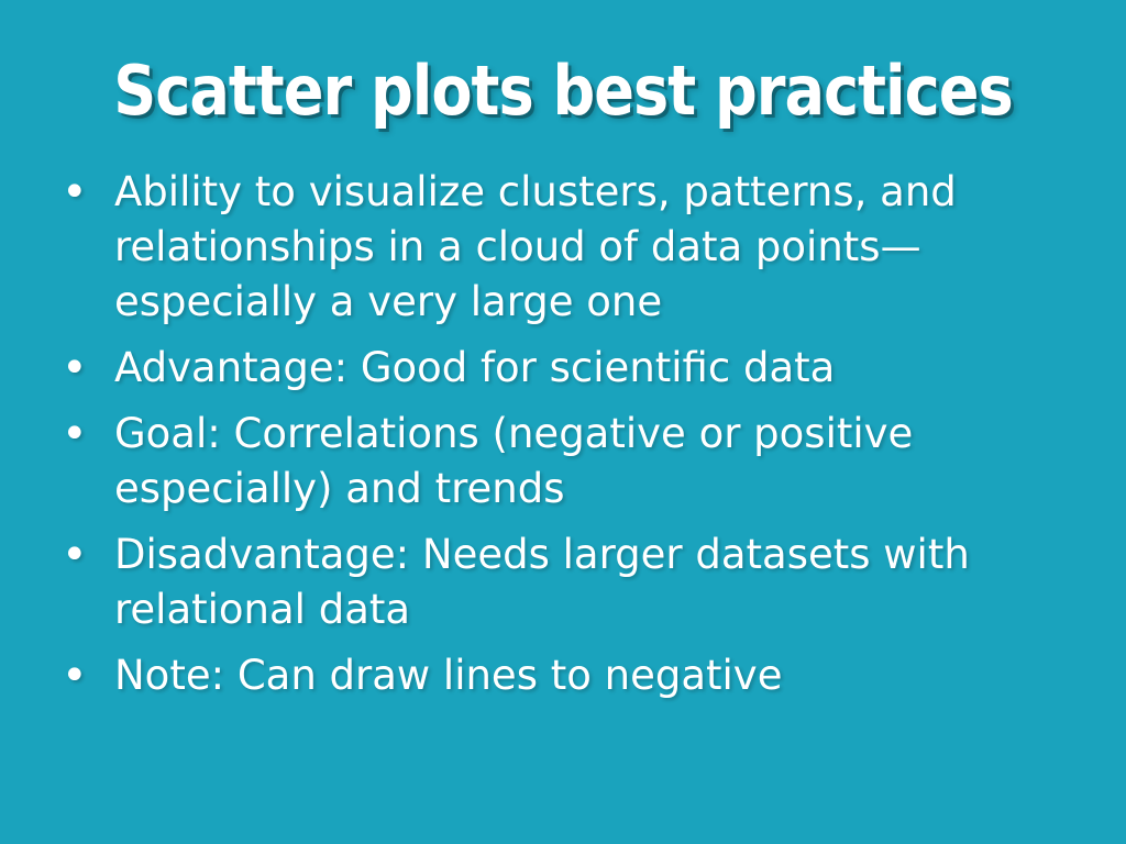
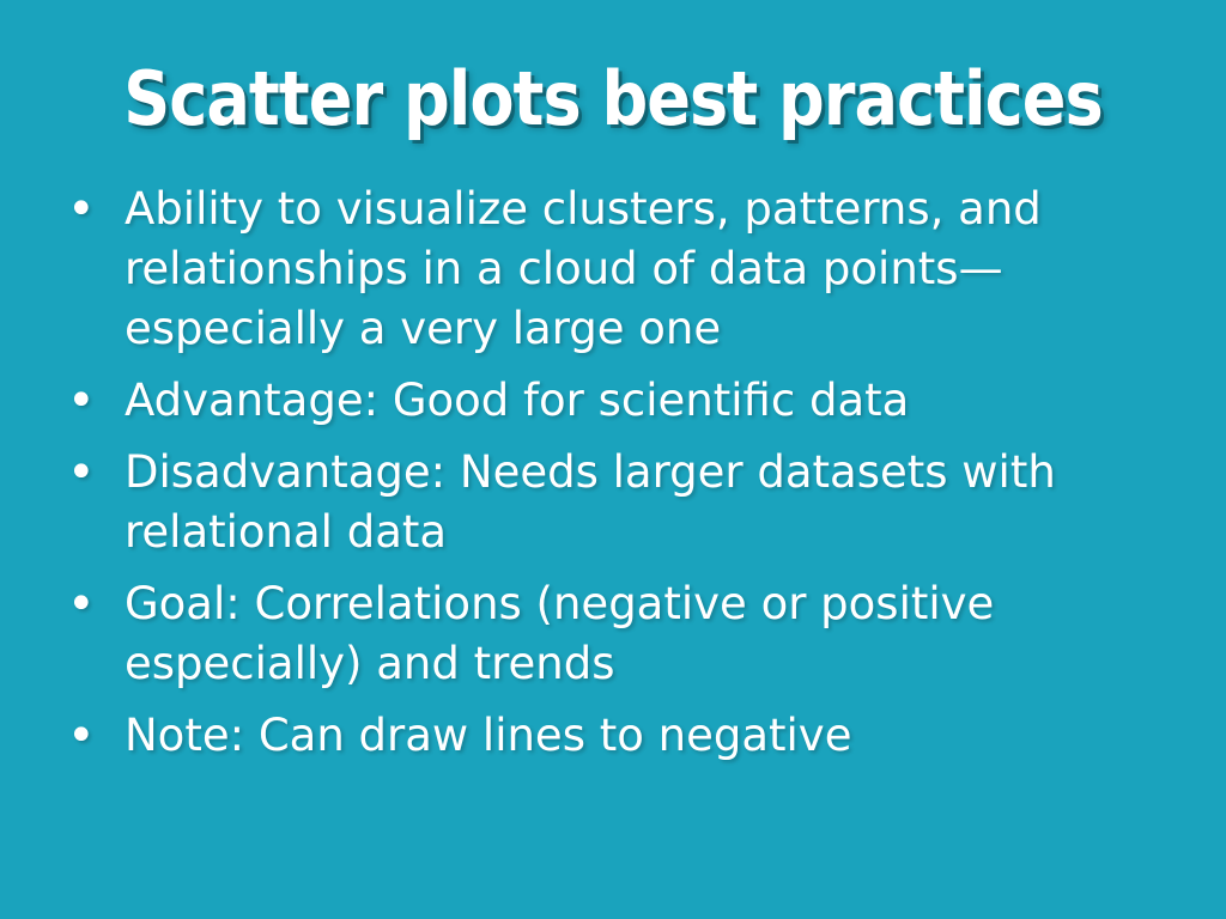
  Scatter plots best practices
  •
  Ability to visualize clusters, patterns, and relationships in a cloud of data points—especially a very large one
  •
  Advantage: Good for scientific data
  •
- Goal: Correlations (negative or positive especially) and trends
+ Disadvantage: Needs larger datasets with relational data
  •
- Disadvantage: Needs larger datasets with relational data
+ Goal: Correlations (negative or positive especially) and trends
  •
  Note: Can draw lines to negative
